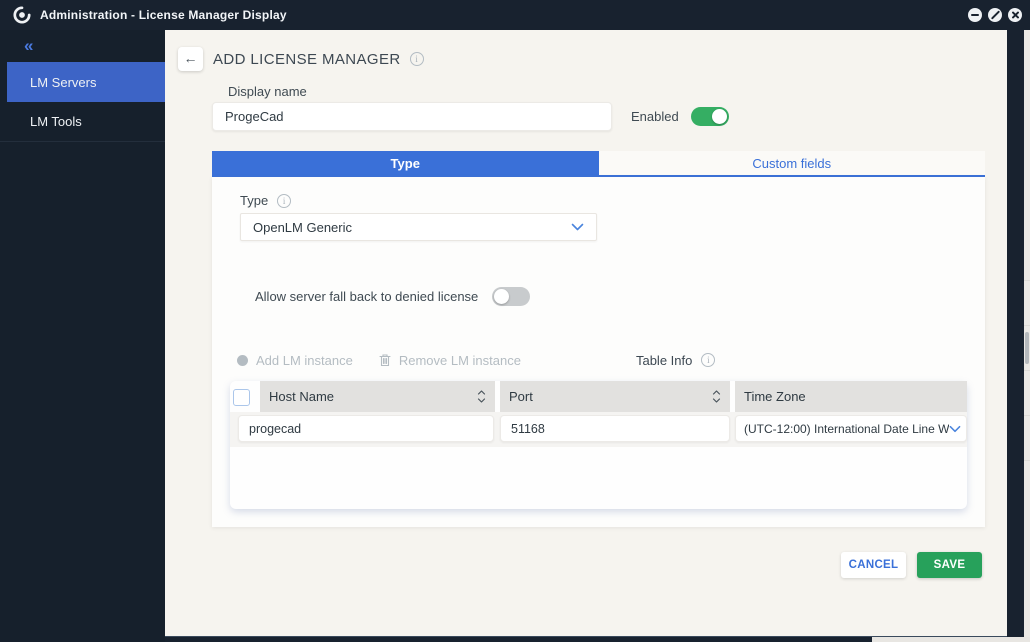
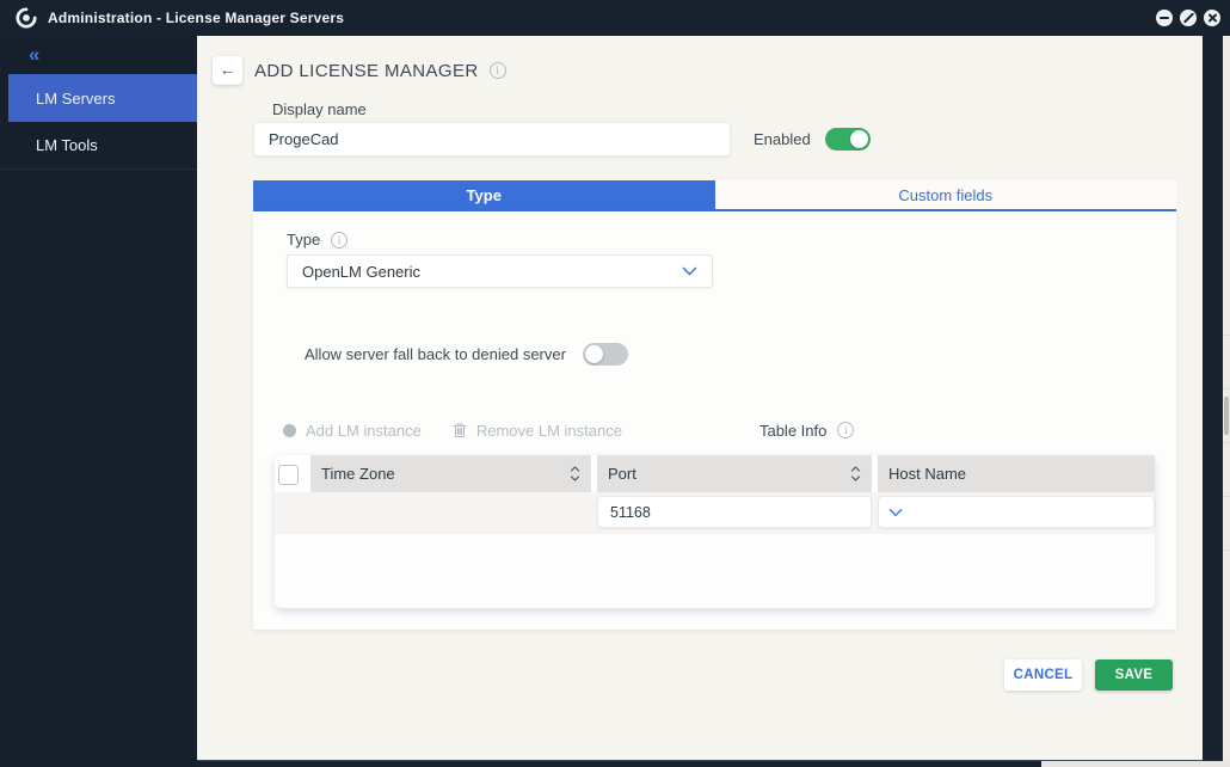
- Administration - License Manager Display
+ Administration - License Manager Servers
  «
  LM Servers
  LM Tools
  ADD LICENSE MANAGER
  Display name
  ProgeCad
  Enabled
  Type
  Custom fields
  Type
  OpenLM Generic
- Allow server fall back to denied license
+ Allow server fall back to denied server
  Add LM instance
  Remove LM instance
  Table Info
- Host Name
+ Time Zone
  Port
- Time Zone
+ Host Name
- progecad
  51168
- (UTC-12:00) International Date Line W
  CANCEL
  SAVE
